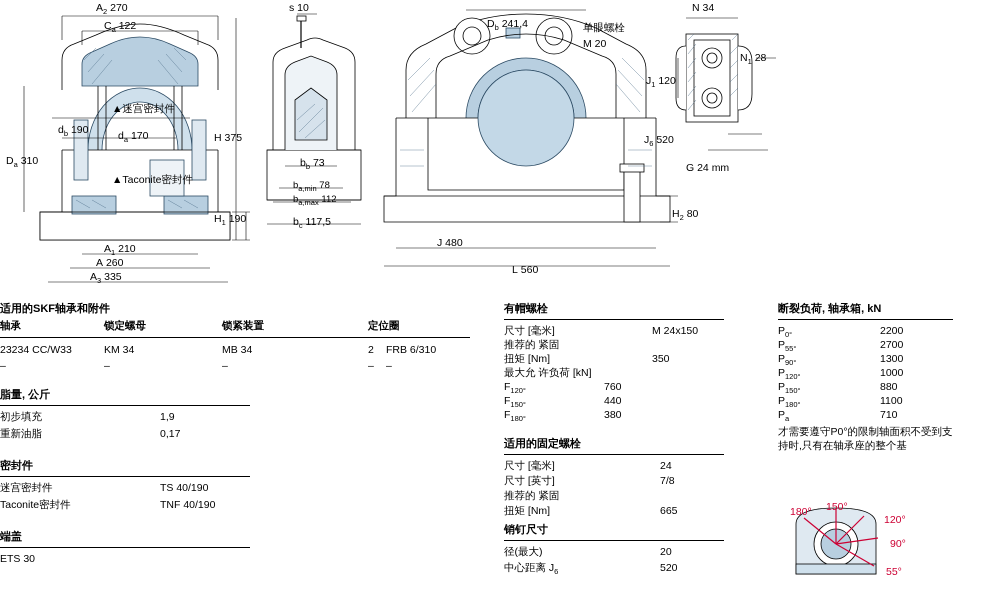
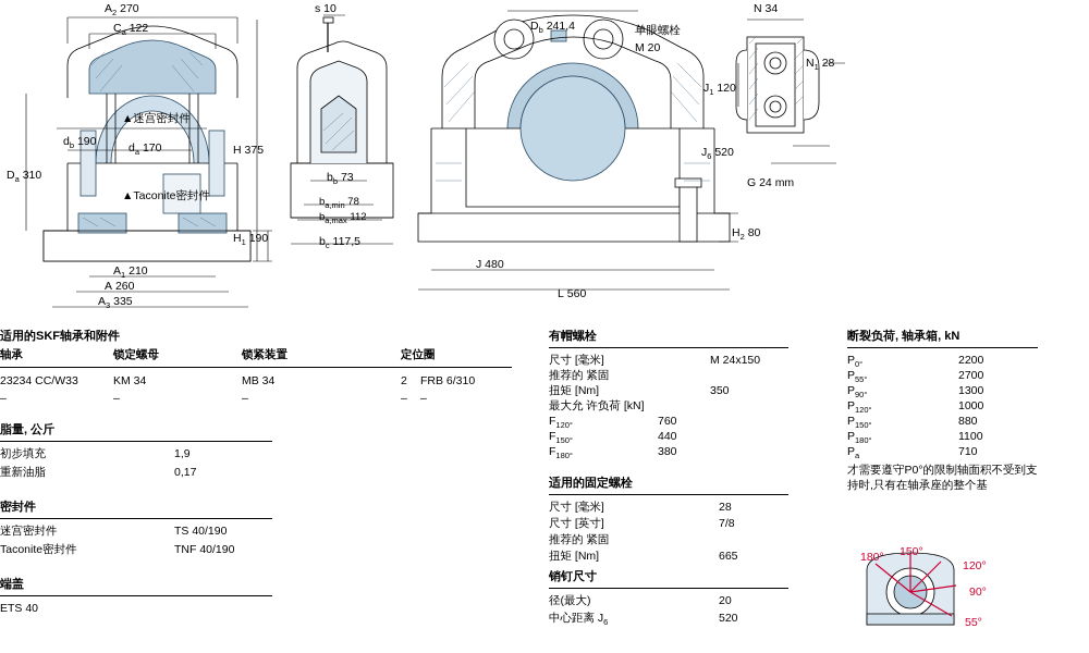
  A2 270
  Ca 122
  db 190
  da 170
  Da 310
  H 375
  H1 190
  A1 210
  A 260
  A3 335
  ▲迷宫密封件
  ▲Taconite密封件
  s 10
  bb 73
  ba,min 78
  ba,max 112
  bc 117,5
  Db 241,4
  单眼螺栓
  M 20
  H2 80
  J 480
  L 560
  N 34
  N1 28
  J1 120
  J6 520
  G 24 mm
  适用的SKF轴承和附件
  轴承
  锁定螺母
  锁紧装置
  定位圈
  23234 CC/W33
  KM 34
  MB 34
  2
  FRB 6/310
  –
  –
  –
  –
  –
  脂量, 公斤
  初步填充
  1,9
  重新油脂
  0,17
  密封件
  迷宫密封件
  TS 40/190
  Taconite密封件
  TNF 40/190
  端盖
- ETS 30
+ ETS 40
  有帽螺栓
  尺寸 [毫米]
  M 24x150
  推荐的 紧固
  扭矩 [Nm]
  350
  最大允 许负荷 [kN]
  F120°
  760
  F150°
  440
  F180°
  380
  适用的固定螺栓
  尺寸 [毫米]
- 24
+ 28
  尺寸 [英寸]
  7/8
  推荐的 紧固
  扭矩 [Nm]
  665
  销钉尺寸
  径(最大)
  20
  中心距离 J6
  520
  断裂负荷, 轴承箱, kN
  P0°
  2200
  P55°
  2700
  P90°
  1300
  P120°
  1000
  P150°
  880
  P180°
  1100
  Pa
  710
  才需要遵守P0°的限制轴面积不受到支持时,只有在轴承座的整个基
  180°
  150°
  120°
  90°
  55°
